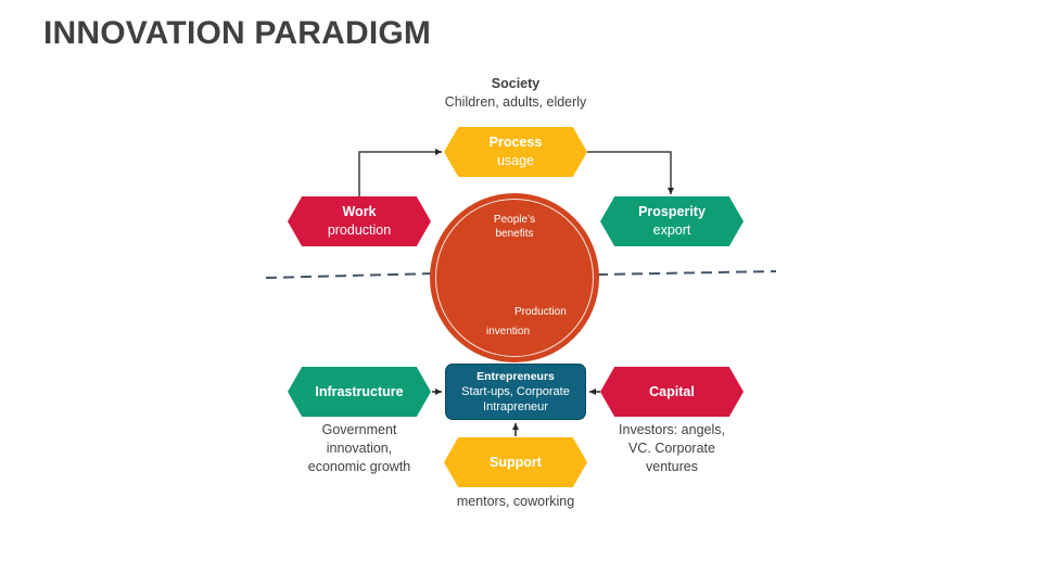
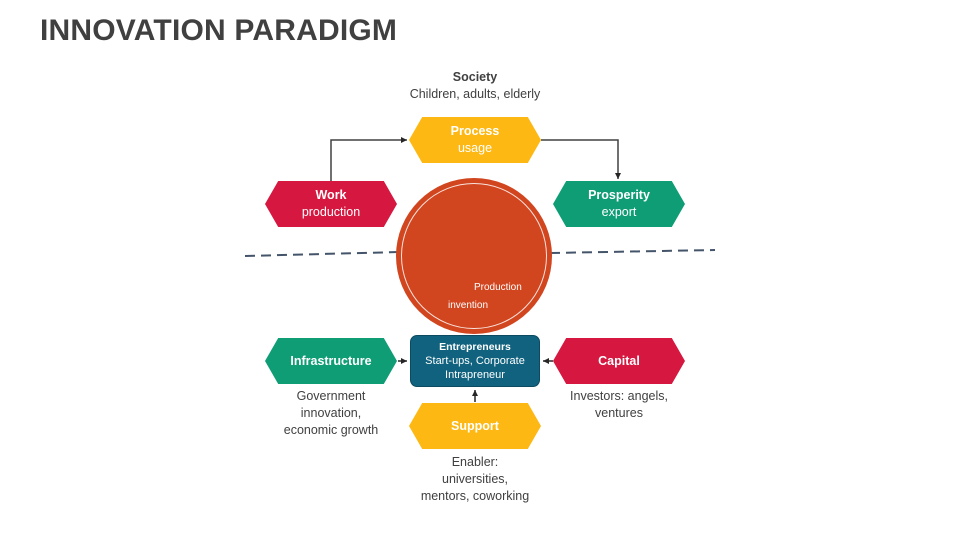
  INNOVATION PARADIGM
  Society
  Children, adults, elderly
  Process
  usage
  Work
  production
  Prosperity
  export
- People’s
- benefits
  Production
  invention
  Entrepreneurs
  Start-ups, Corporate
  Intrapreneur
  Infrastructure
  Government
  innovation,
  economic growth
  Capital
  Investors: angels,
- VC. Corporate
  ventures
  Support
+ Enabler:
+ universities,
  mentors, coworking
